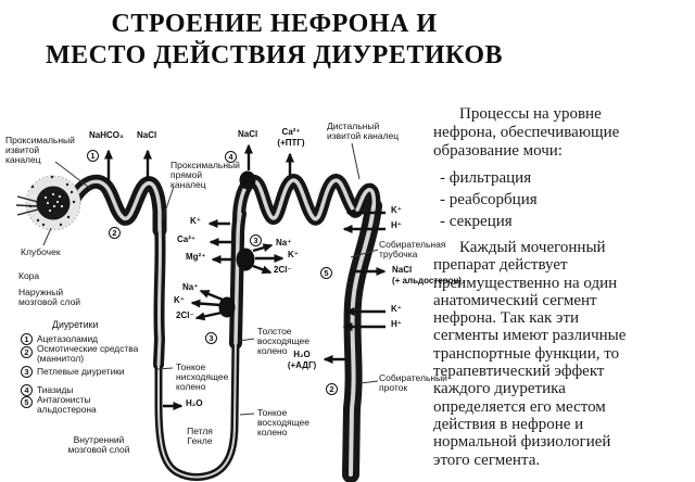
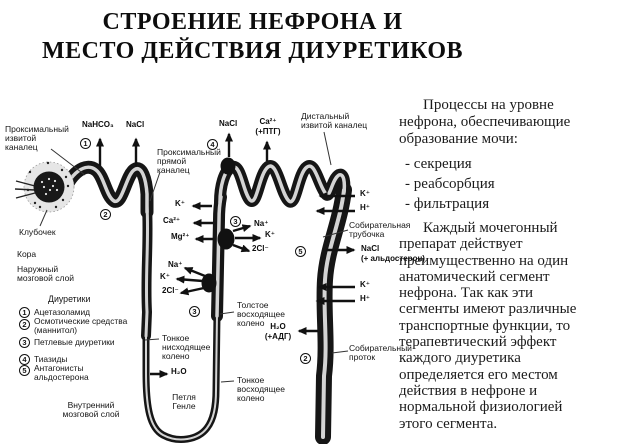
  СТРОЕНИЕ НЕФРОНА И
  МЕСТО ДЕЙСТВИЯ ДИУРЕТИКОВ
  Проксимальный
  извитой
  каналец
  NaHCO₃
  NaCl
  Клубочек
  Кора
  Наружный
  мозговой слой
  Проксимальный
  прямой
  каналец
  NaCl
  Ca²⁺
  (+ПТГ)
  Дистальный
  извитой каналец
  K⁺
  Ca²⁺
  Mg²⁺
  Na⁺
  K⁺
  2Cl⁻
  Na⁺
  K⁺
  2Cl⁻
  Толстое
  восходящее
  колено
  Тонкое
  нисходящее
  колено
  H₂O
  Петля
  Генле
  Тонкое
  восходящее
  колено
  H₂O
  (+АДГ)
  Собирательная
  трубочка
  NaCl
  (+ альдостерон)
  K⁺
  H⁺
  K⁺
  H⁺
  Собирательный
  проток
  Внутренний
  мозговой слой
  1
  2
  4
  3
  5
  3
  2
  Диуретики
  1
  Ацетазоламид
  2
  Осмотические средства
  (маннитол)
  3
  Петлевые диуретики
  4
  Тиазиды
  5
  Антагонисты
  альдостерона
  Процессы на уровне
  нефрона, обеспечивающие
  образование мочи:
- - фильтрация
+ - секреция
  - реабсорбция
- - секреция
+ - фильтрация
  Каждый мочегонный
  препарат действует
  преимущественно на один
  анатомический сегмент
  нефрона. Так как эти
  сегменты имеют различные
  транспортные функции, то
  терапевтический эффект
  каждого диуретика
  определяется его местом
  действия в нефроне и
  нормальной физиологией
  этого сегмента.
